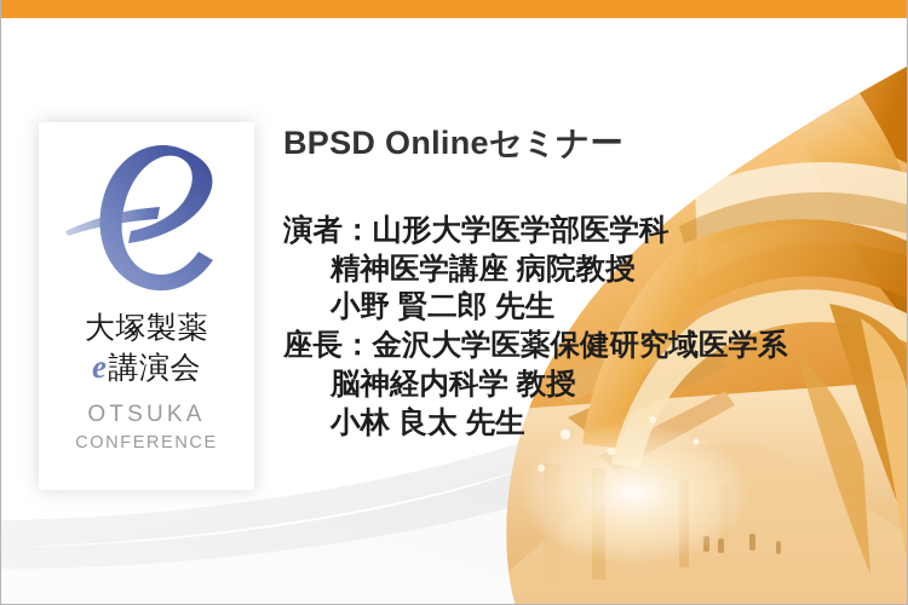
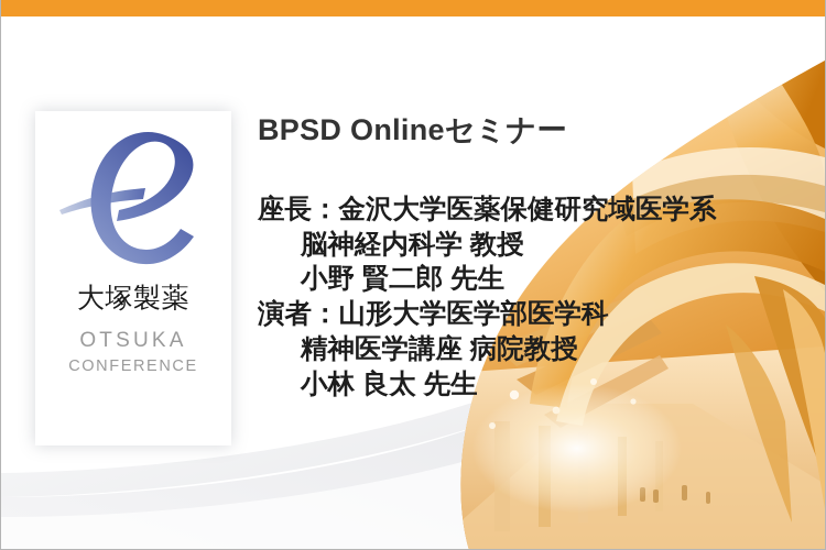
  大塚製薬
- e講演会
  OTSUKA
  CONFERENCE
  BPSD Onlineセミナー
- 演者：山形大学医学部医学科
+ 座長：金沢大学医薬保健研究域医学系
- 精神医学講座 病院教授
+ 脳神経内科学 教授
  小野 賢二郎 先生
- 座長：金沢大学医薬保健研究域医学系
+ 演者：山形大学医学部医学科
- 脳神経内科学 教授
+ 精神医学講座 病院教授
  小林 良太 先生
